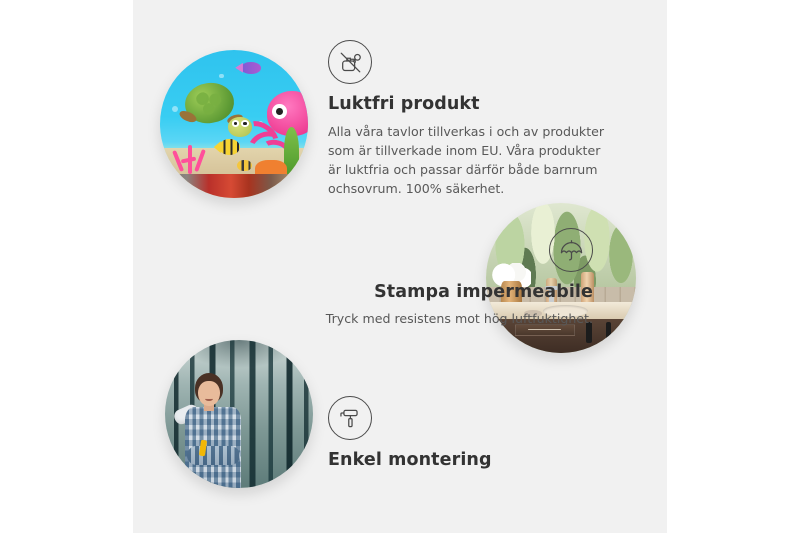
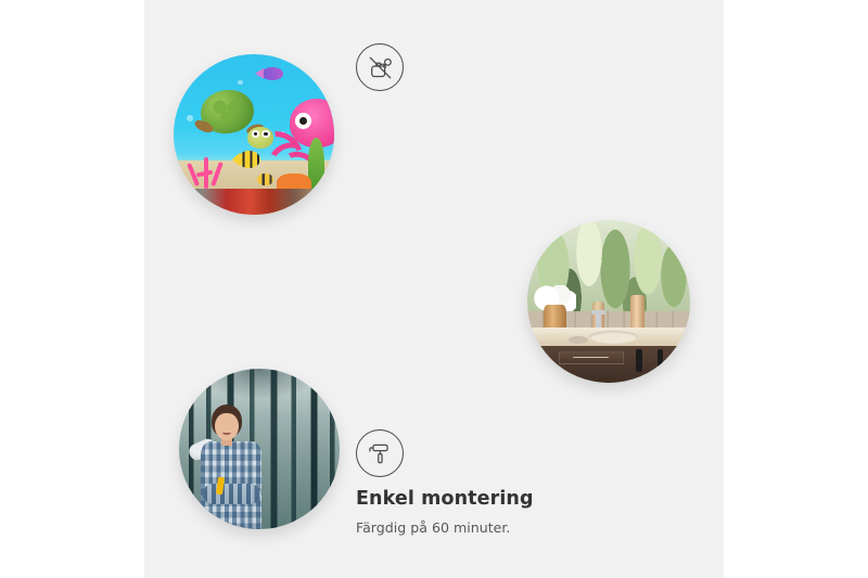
- Luktfri produkt
- Alla våra tavlor tillverkas i och av produkter som är tillverkade inom EU. Våra produkter är luktfria och passar därför både barnrum ochsovrum. 100% säkerhet.
- Stampa impermeabile
- Tryck med resistens mot hög luftfuktighet.
  Enkel montering
+ Färgdig på 60 minuter.
